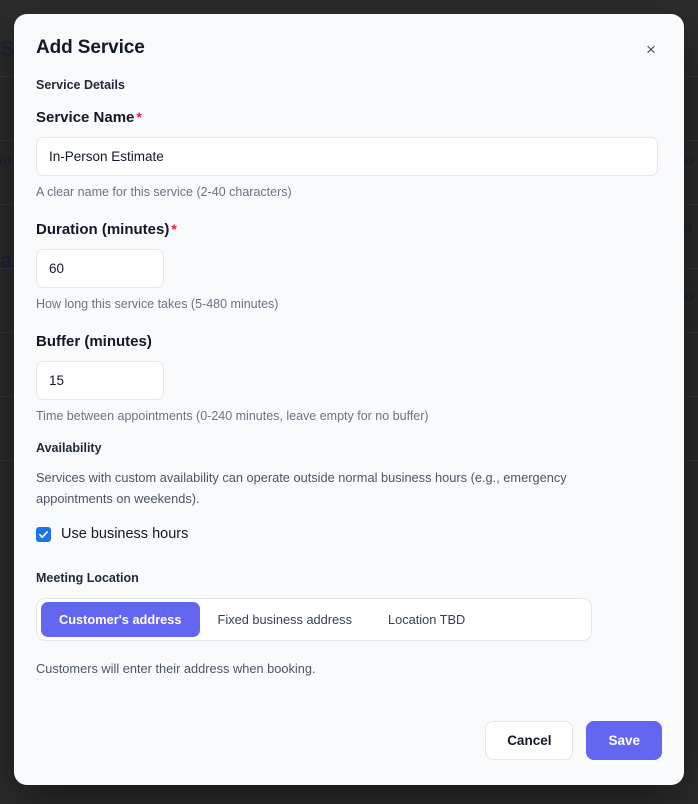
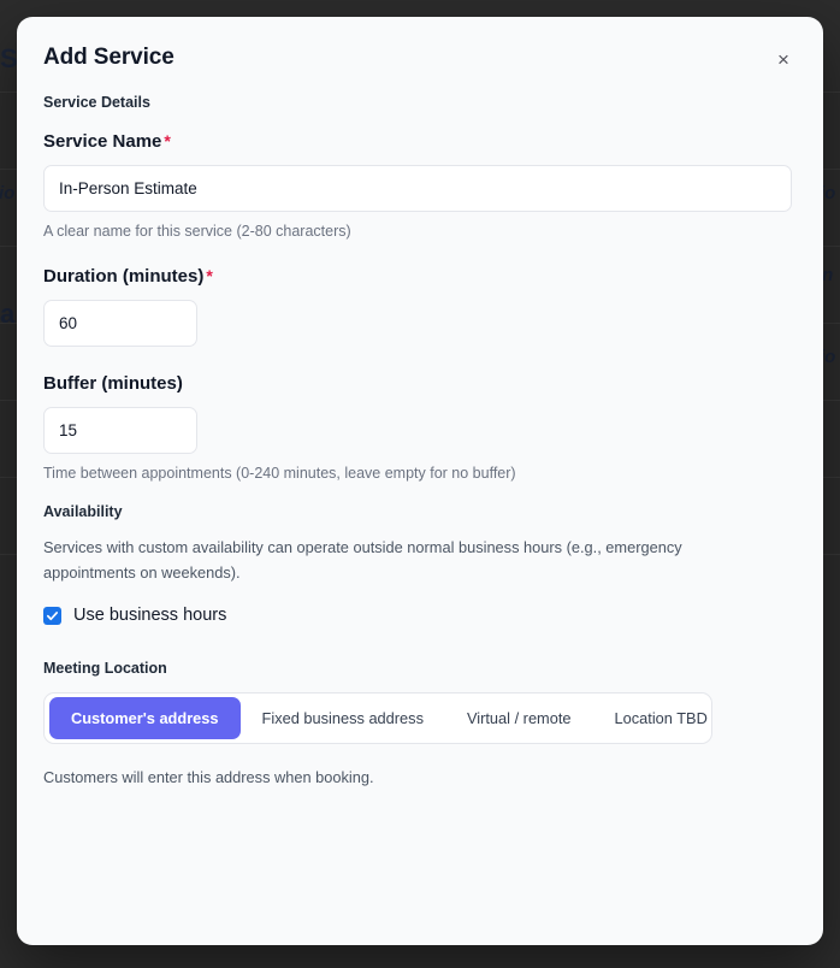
  S
  a
  Add Service
  ×
  Service Details
  Service Name *
  In-Person Estimate
- A clear name for this service (2-40 characters)
+ A clear name for this service (2-80 characters)
  Duration (minutes) *
  60
- How long this service takes (5-480 minutes)
  Buffer (minutes)
  15
  Time between appointments (0-240 minutes, leave empty for no buffer)
  Availability
  Services with custom availability can operate outside normal business hours (e.g., emergency appointments on weekends).
  Use business hours
  Meeting Location
  Customer's address
  Fixed business address
+ Virtual / remote
  Location TBD
- Customers will enter their address when booking.
+ Customers will enter this address when booking.
- Cancel
- Save
